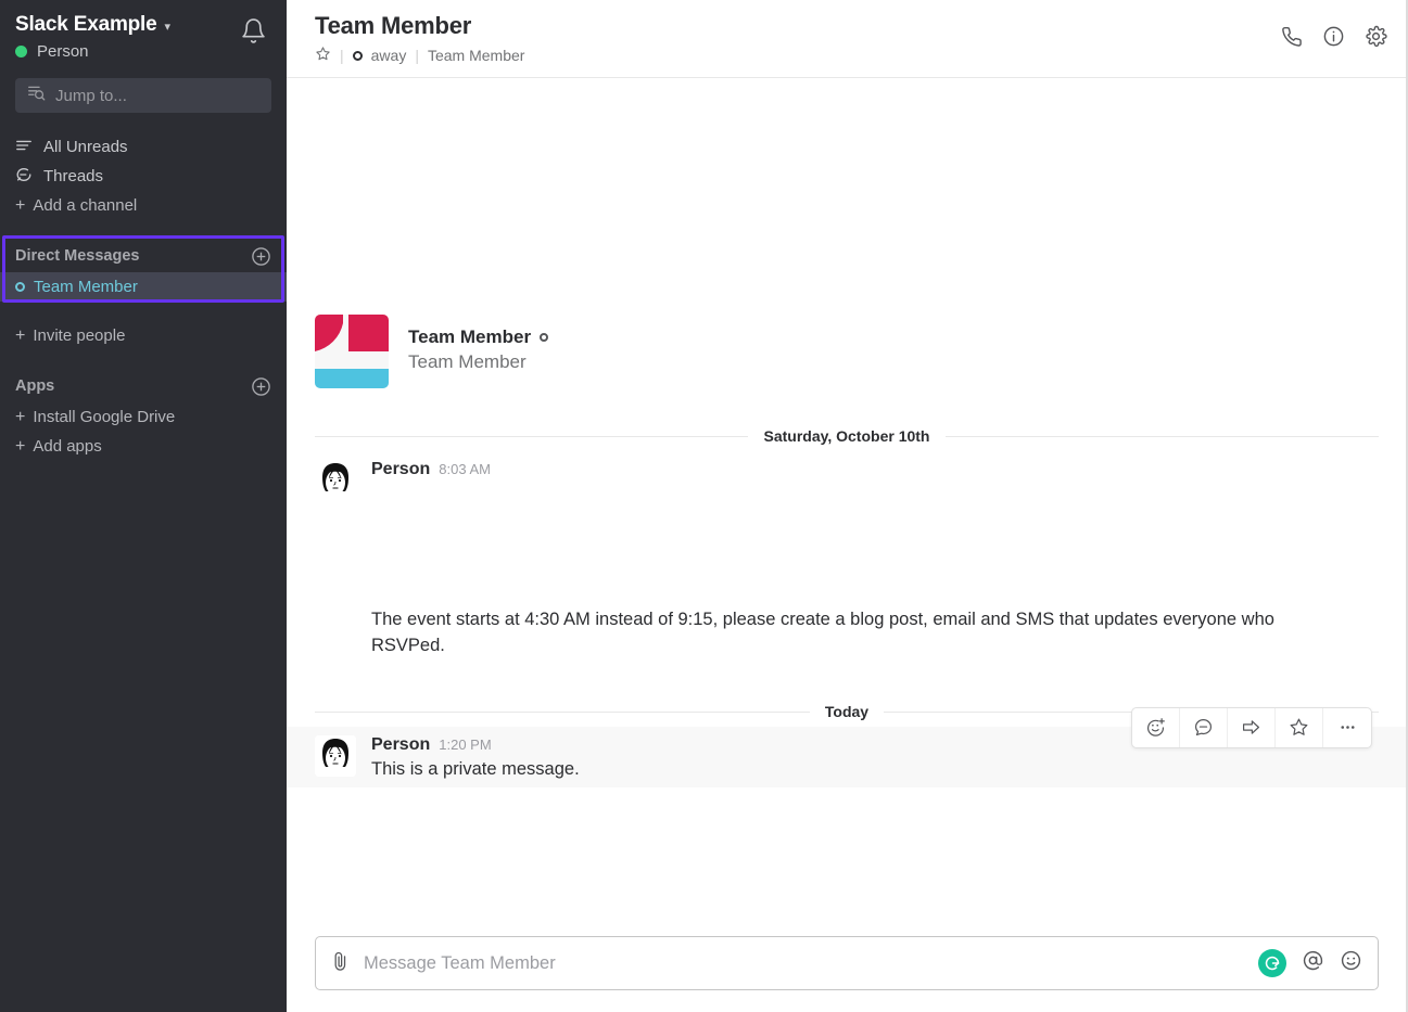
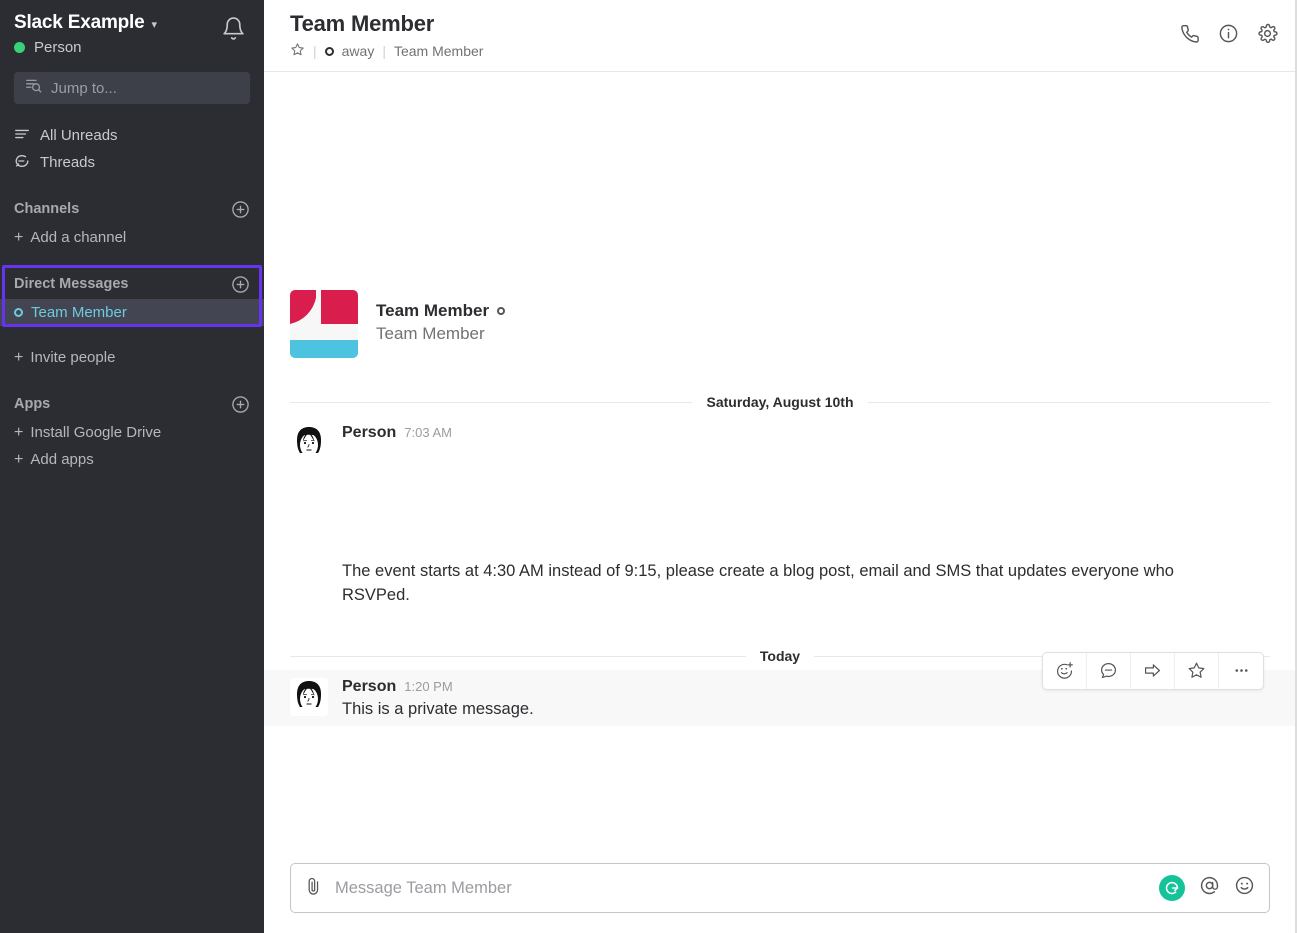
  Slack Example
  ▾
  Person
  Jump to...
  All Unreads
  Threads
+ Channels
  +
  Add a channel
  Direct Messages
  Team Member
  +
  Invite people
  Apps
  +
  Install Google Drive
  +
  Add apps
  Team Member
  |
  away
  |
  Team Member
  Team Member
  Team Member
- Saturday, October 10th
+ Saturday, August 10th
  Person
- 8:03 AM
+ 7:03 AM
  The event starts at 4:30 AM instead of 9:15, please create a blog post, email and SMS that updates everyone who RSVPed.
  Today
  Person
  1:20 PM
  This is a private message.
  Message Team Member
